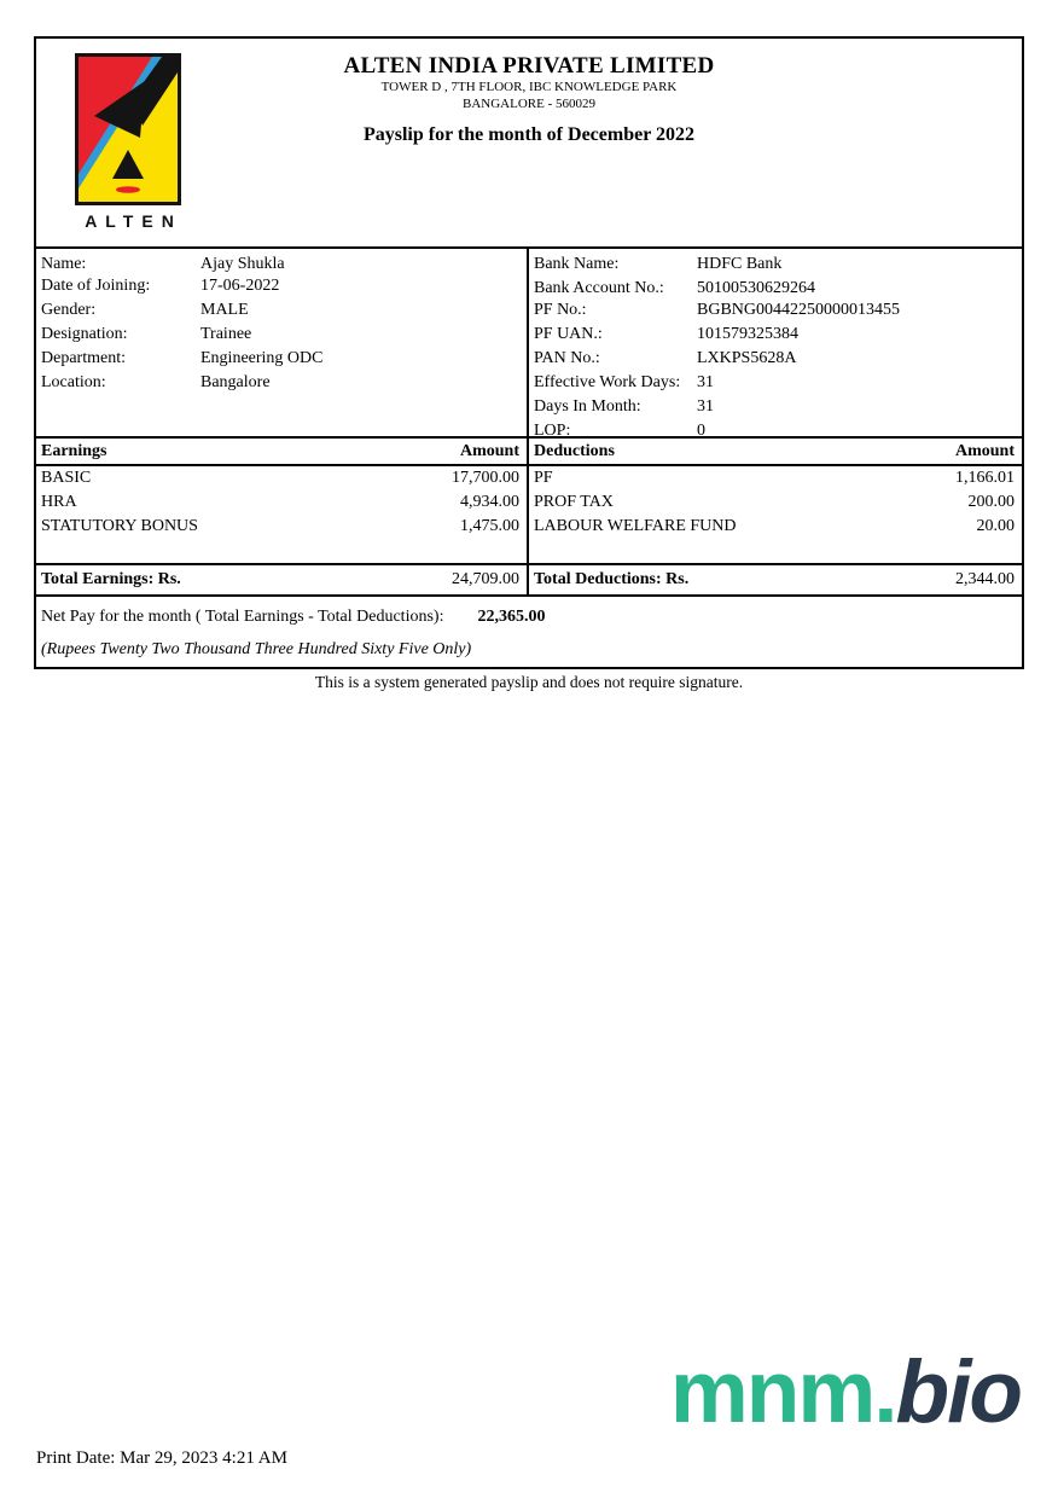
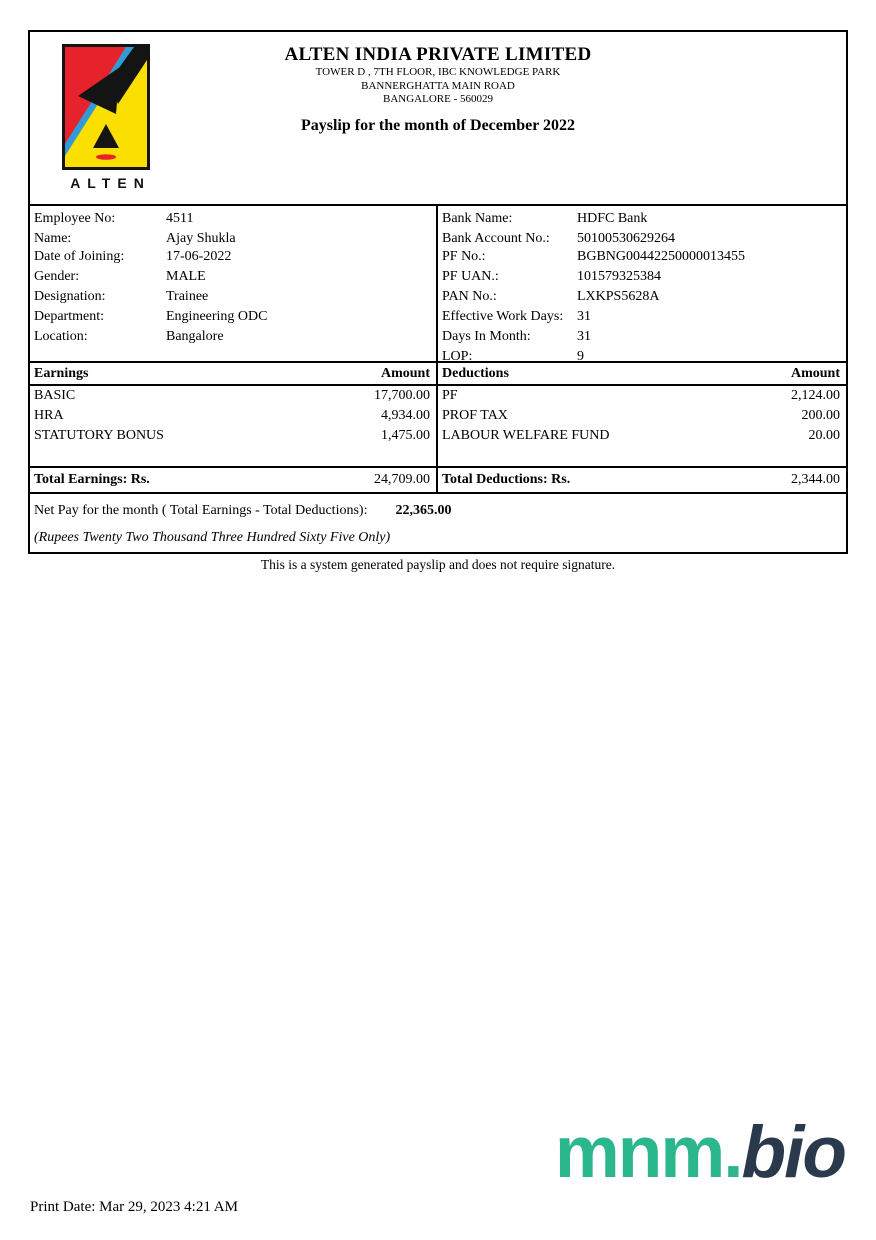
  ALTEN
  ALTEN INDIA PRIVATE LIMITED
  TOWER D , 7TH FLOOR, IBC KNOWLEDGE PARK
+ BANNERGHATTA MAIN ROAD
  BANGALORE - 560029
  Payslip for the month of December 2022
+ Employee No:
+ 4511
  Name:
  Ajay Shukla
  Date of Joining:
  17-06-2022
  Gender:
  MALE
  Designation:
  Trainee
  Department:
  Engineering ODC
  Location:
  Bangalore
  Bank Name:
  HDFC Bank
  Bank Account No.:
  50100530629264
  PF No.:
  BGBNG00442250000013455
  PF UAN.:
  101579325384
  PAN No.:
  LXKPS5628A
  Effective Work Days:
  31
  Days In Month:
  31
  LOP:
- 0
+ 9
  Earnings
  Amount
  Deductions
  Amount
  BASIC
  17,700.00
  HRA
  4,934.00
  STATUTORY BONUS
  1,475.00
  PF
- 1,166.01
+ 2,124.00
  PROF TAX
  200.00
  LABOUR WELFARE FUND
  20.00
  Total Earnings: Rs.
  24,709.00
  Total Deductions: Rs.
  2,344.00
  Net Pay for the month ( Total Earnings - Total Deductions):
  22,365.00
  (Rupees Twenty Two Thousand Three Hundred Sixty Five Only)
  This is a system generated payslip and does not require signature.
  mnm.bio
  Print Date: Mar 29, 2023 4:21 AM
